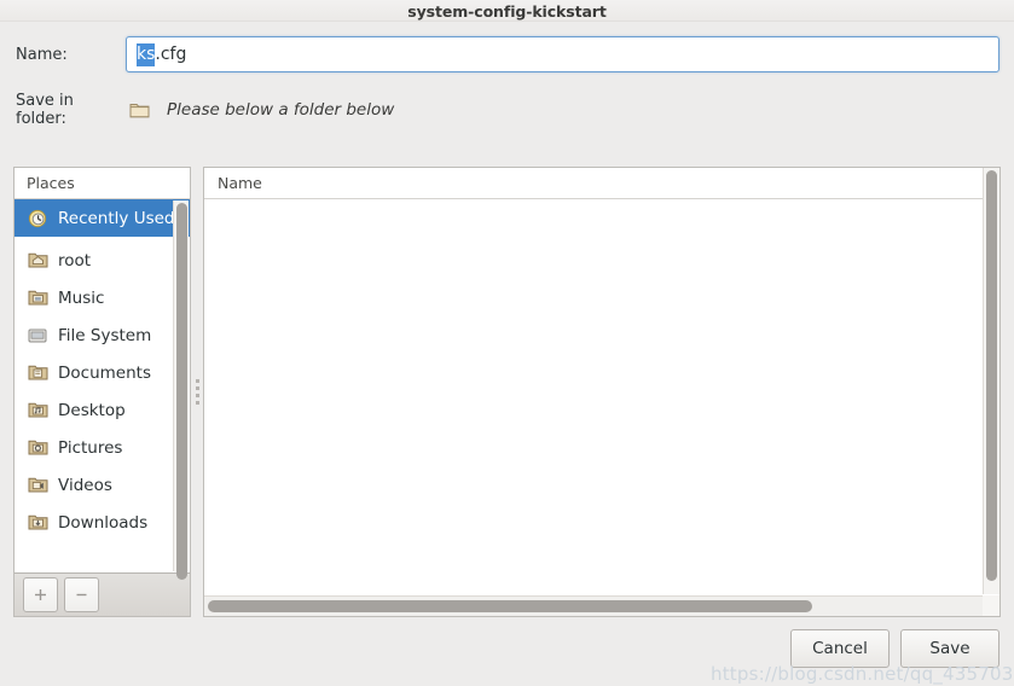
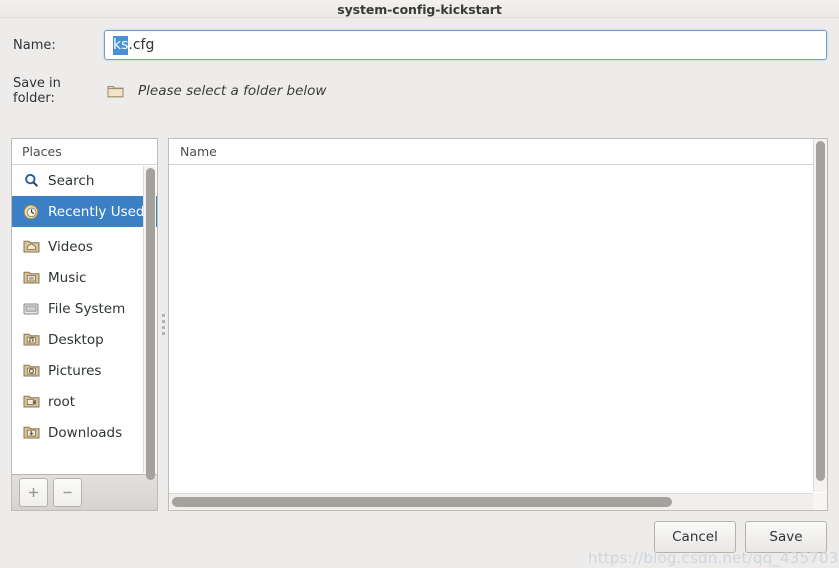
  system-config-kickstart
  Name:
  ks
  .cfg
  Save in folder:
- Please below a folder below
+ Please select a folder below
  Places
+ Search
  Recently Used
- root
+ Videos
  Music
  File System
- Documents
  Desktop
  Pictures
- Videos
+ root
  Downloads
  Name
  Cancel
  Save
  https://blog.csdn.net/qq_435703
